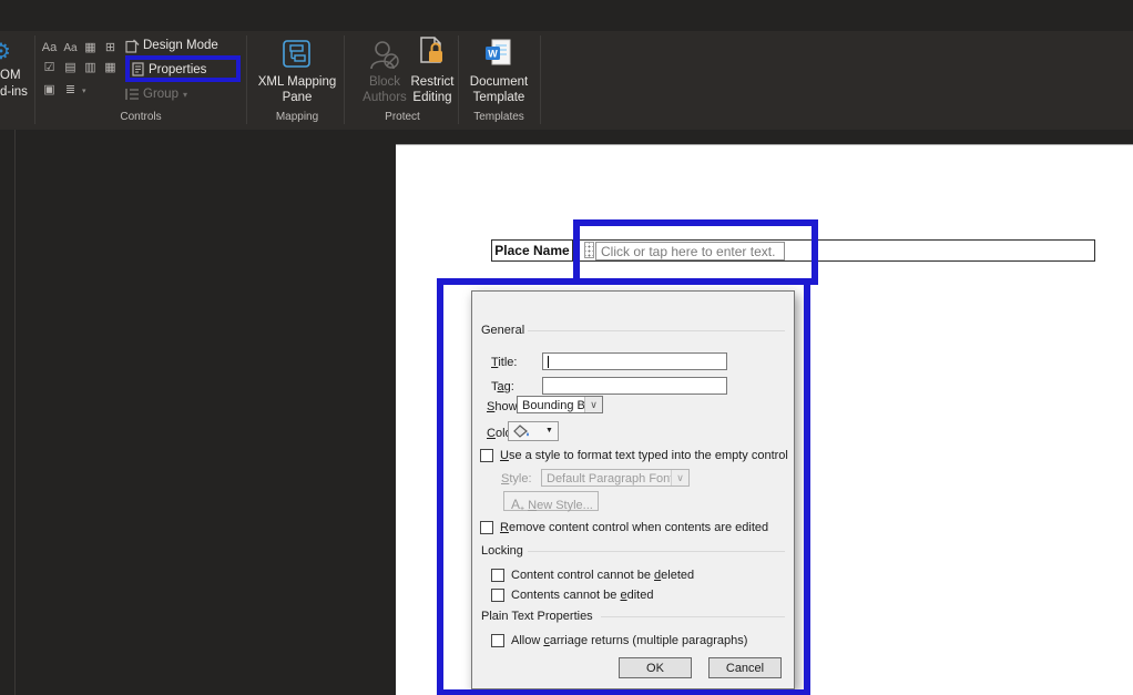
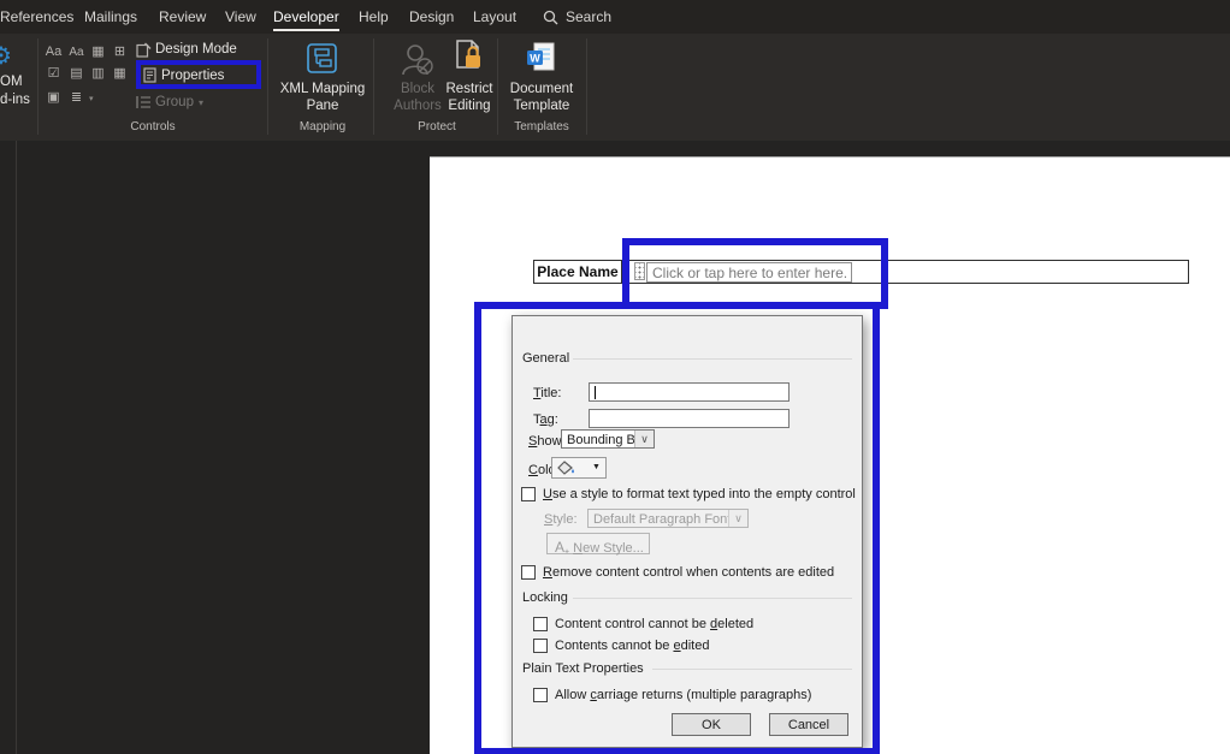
+ References
+ Mailings
+ Review
+ View
+ Developer
+ Help
+ Design
+ Layout
+ Search
  ⚙
  OM
  d-ins
  Aa
  Aa
  ▦
  ⊞
  ☑
  ▤
  ▥
  ▦
  ▣
  ≣
  Design Mode
  Properties
  Group
  ▾
  Controls
  XML Mapping
  Pane
  Mapping
  Block
  Authors
  Restrict
  Editing
  Protect
  W
  Document
  Template
  Templates
  Place Name
- Click or tap here to enter text.
+ Click or tap here to enter here.
  General
  Title:
  Tag:
  Bounding B
  ∨
  Use a style to format text typed into the empty control
  Style:
  Default Paragraph Fon
  ∨
  A₊ New Style...
  Remove content control when contents are edited
  Locking
  Content control cannot be deleted
  Contents cannot be edited
  Plain Text Properties
  Allow carriage returns (multiple paragraphs)
  OK
  Cancel
